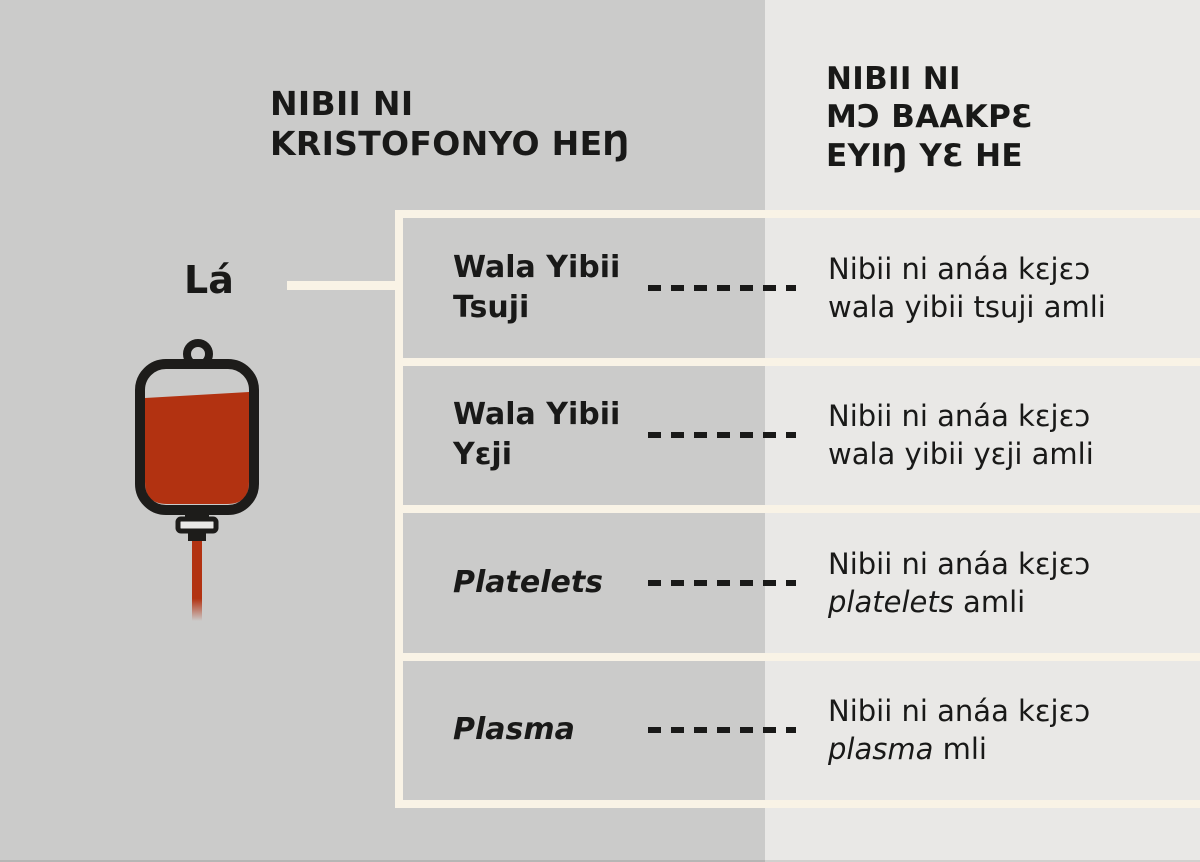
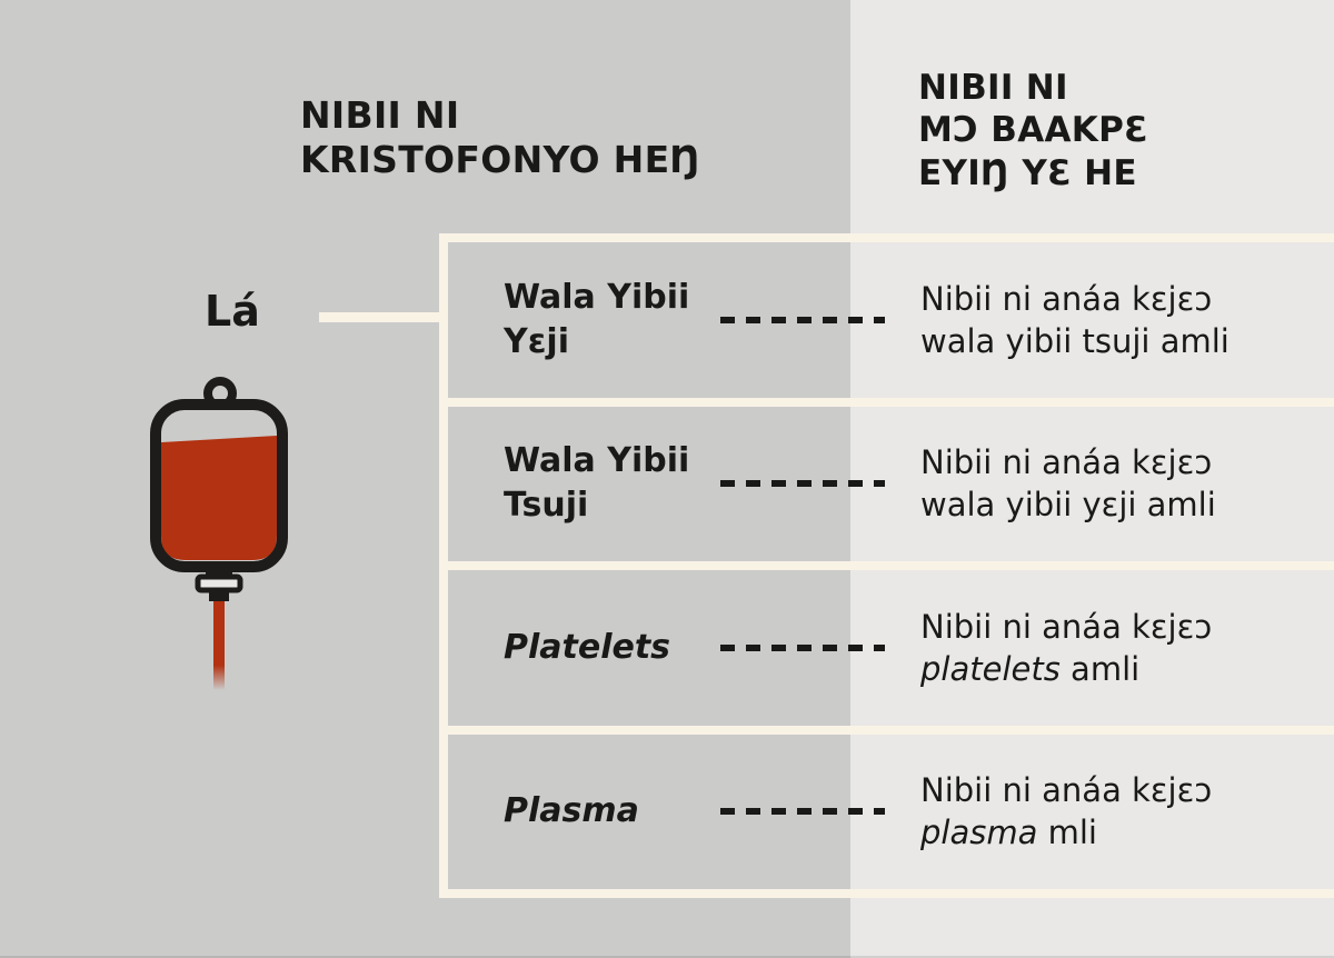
  NIBII NI
  KRISTOFONYO HEŊ
  NIBII NI
  MƆ BAAKPƐ
  EYIŊ YƐ HE
  Lá
  Wala Yibii
- Tsuji
+ Yɛji
  Nibii ni anáa kɛjɛɔ
  wala yibii tsuji amli
  Wala Yibii
- Yɛji
+ Tsuji
  Nibii ni anáa kɛjɛɔ
  wala yibii yɛji amli
  Platelets
  Nibii ni anáa kɛjɛɔ
  platelets amli
  Plasma
  Nibii ni anáa kɛjɛɔ
  plasma mli
